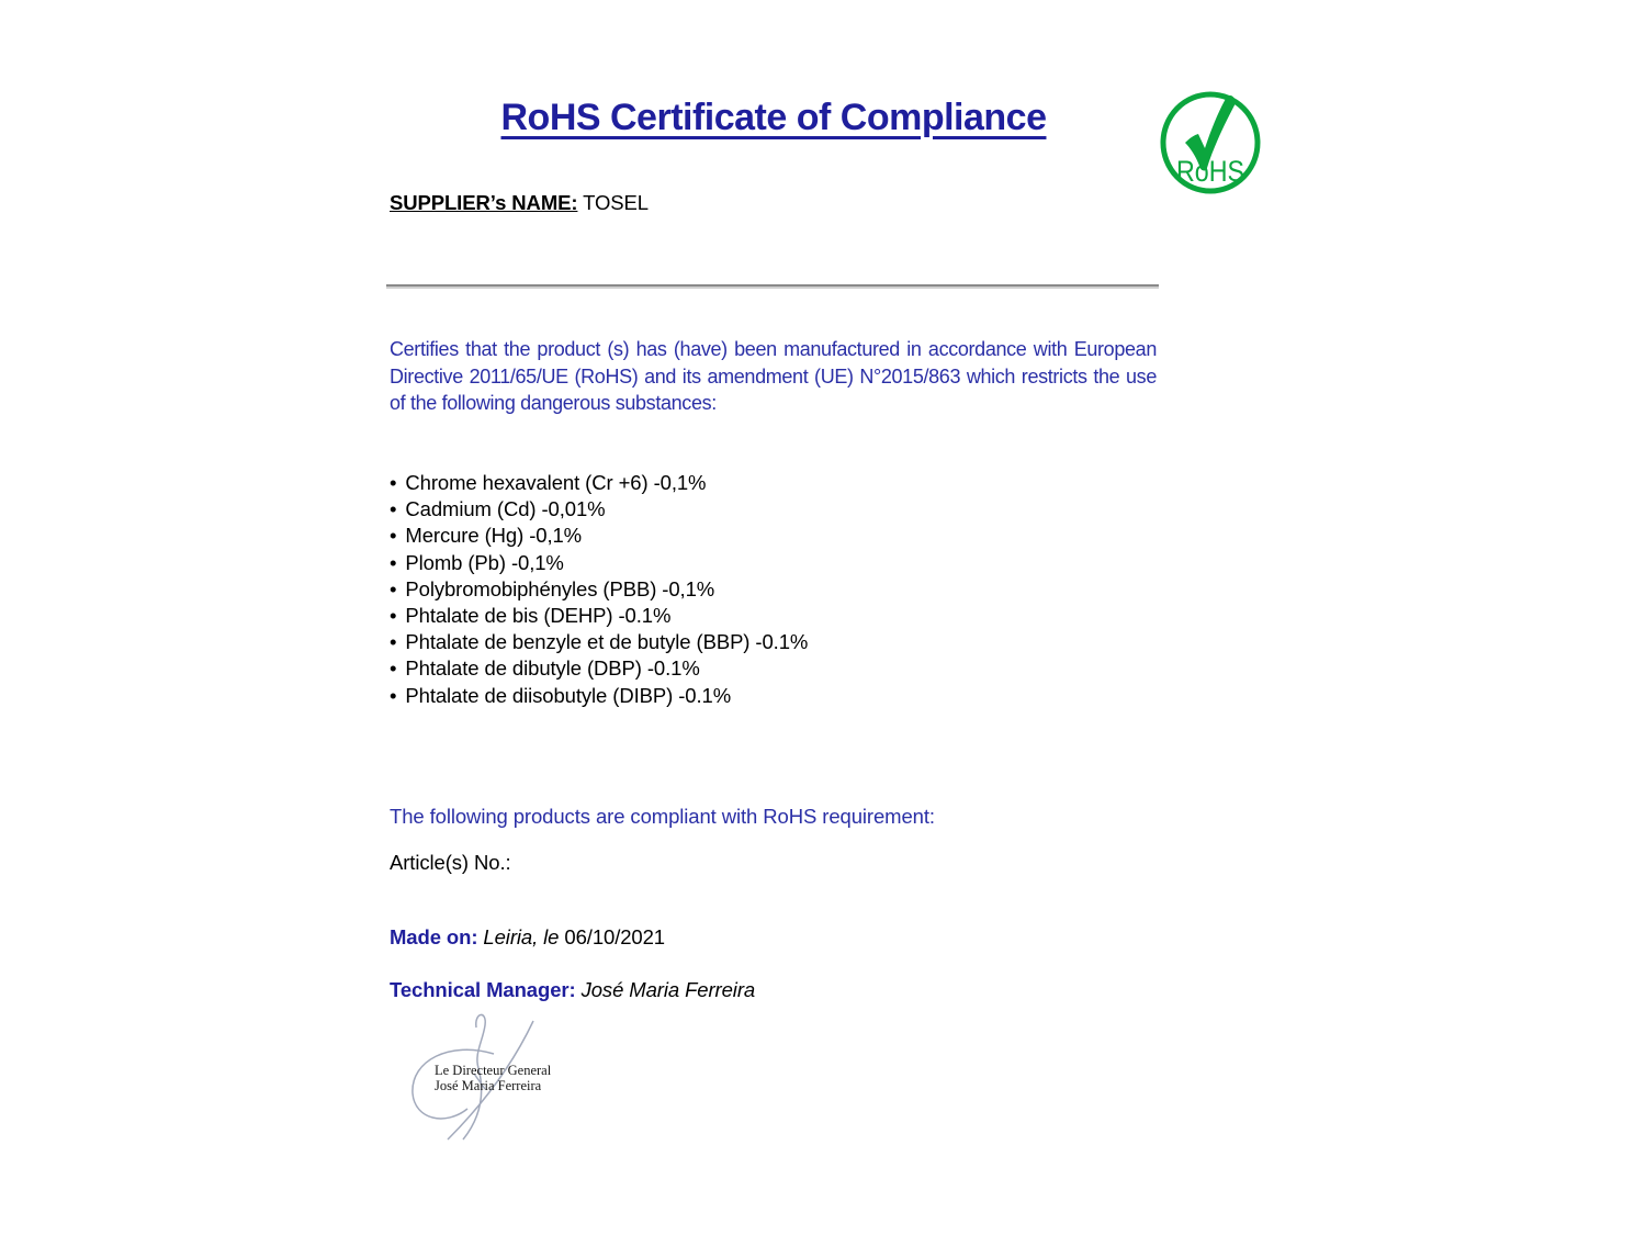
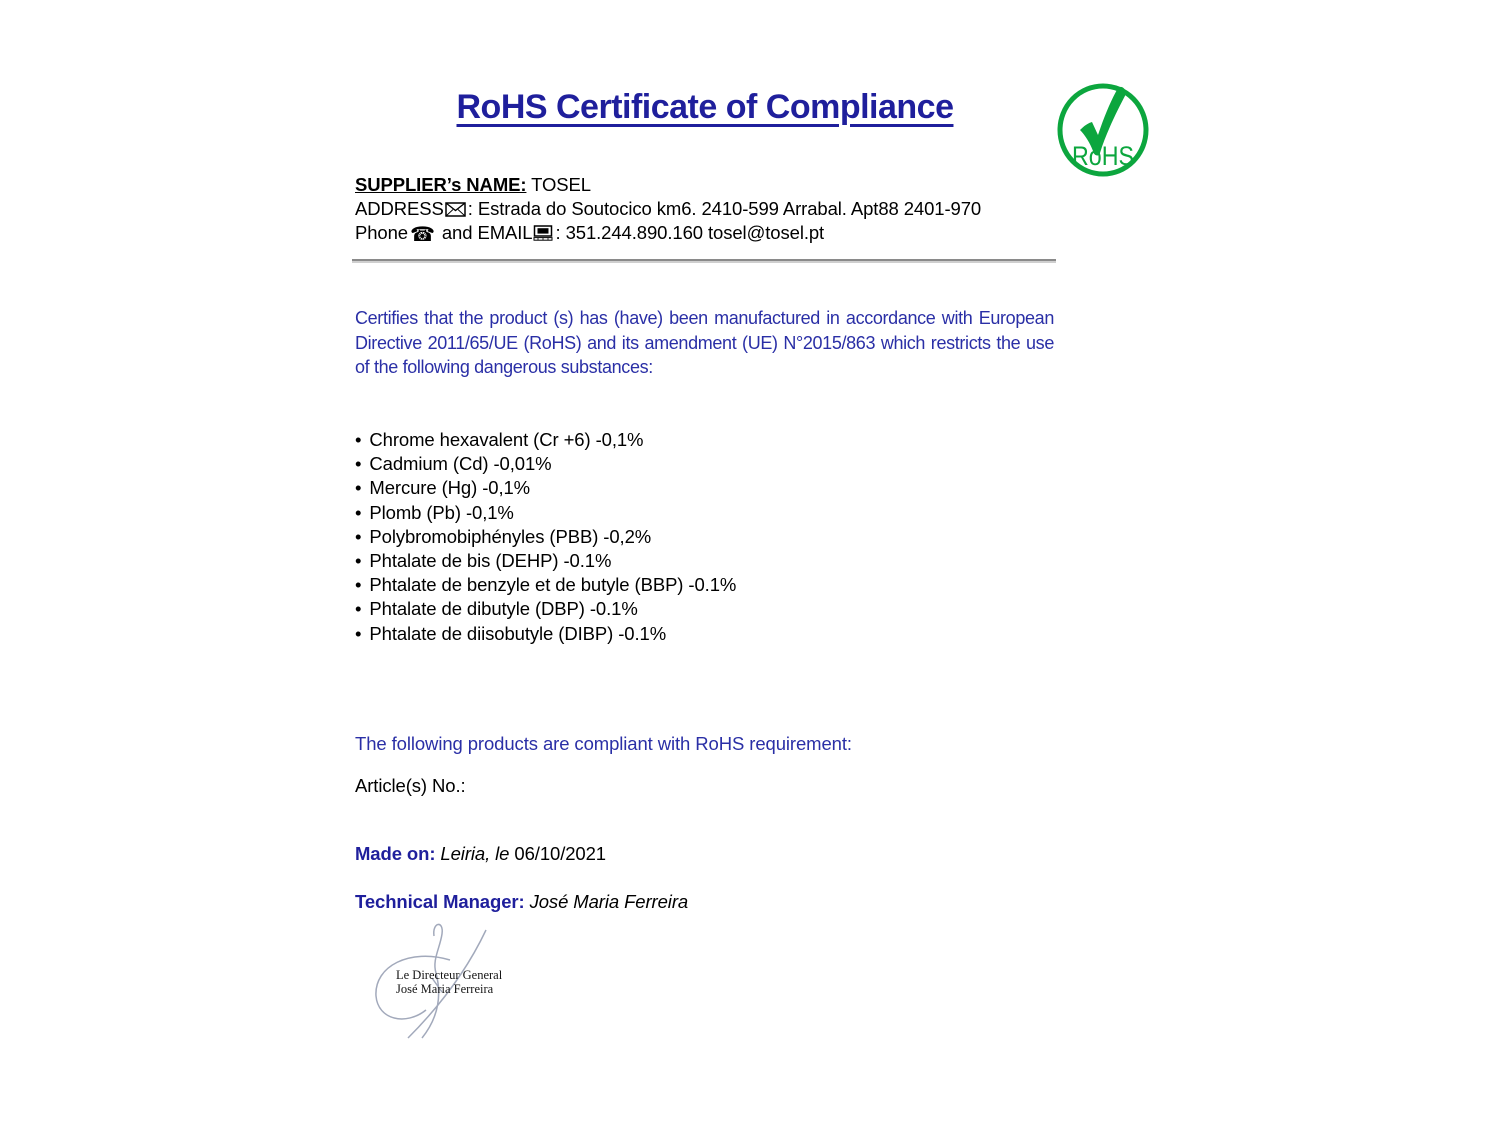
  RoHS Certificate of Compliance
  RoHS
  SUPPLIER’s NAME: TOSEL
+ ADDRESS : Estrada do Soutocico km6. 2410-599 Arrabal. Apt88 2401-970
+ Phone☎ and EMAIL : 351.244.890.160 tosel@tosel.pt
  Certifies that the product (s) has (have) been manufactured in accordance with European Directive 2011/65/UE (RoHS) and its amendment (UE) N°2015/863 which restricts the use of the following dangerous substances:
  Chrome hexavalent (Cr +6) -0,1%
  Cadmium (Cd) -0,01%
  Mercure (Hg) -0,1%
  Plomb (Pb) -0,1%
- Polybromobiphényles (PBB) -0,1%
+ Polybromobiphényles (PBB) -0,2%
  Phtalate de bis (DEHP) -0.1%
  Phtalate de benzyle et de butyle (BBP) -0.1%
  Phtalate de dibutyle (DBP) -0.1%
  Phtalate de diisobutyle (DIBP) -0.1%
  The following products are compliant with RoHS requirement:
  Article(s) No.:
  Made on: Leiria, le 06/10/2021
  Technical Manager: José Maria Ferreira
  Le Directeur General
  José Maria Ferreira
